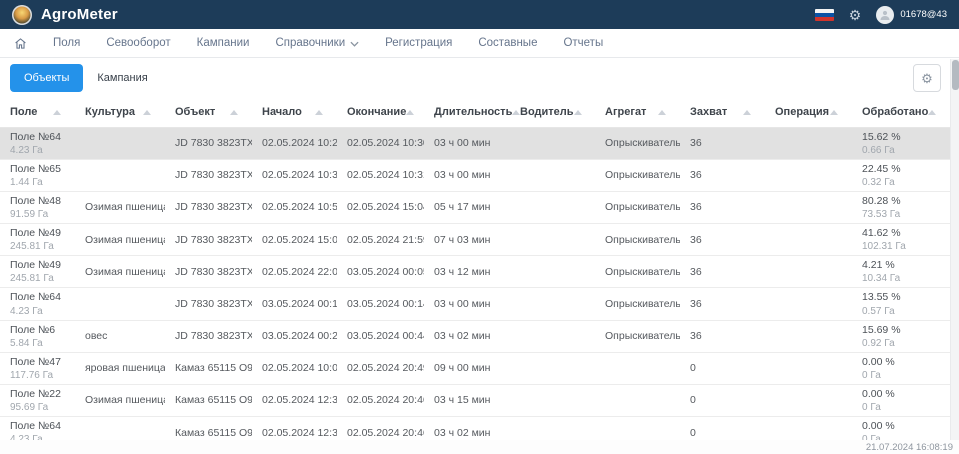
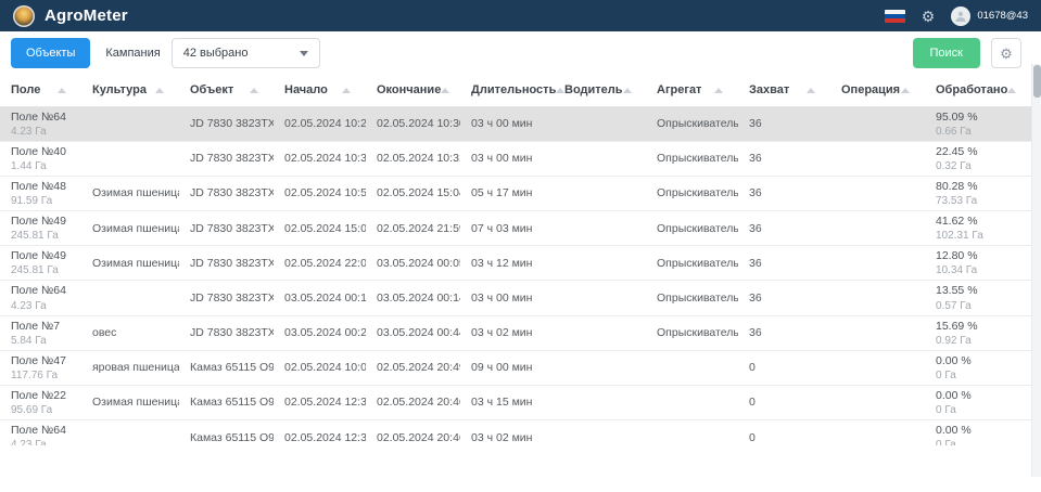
  AgroMeter
  ⚙
  01678@43
- Поля
- Севооборот
- Кампании
- Справочники
- Регистрация
- Составные
- Отчеты
  Объекты
  Кампания
+ 42 выбрано
+ Поиск
  ⚙
  Поле	Культура	Объект	Начало	Окончание	Длительность	Водитель	Агрегат	Захват	Операция	Обработано
- Поле №64 4.23 Га		JD 7830 3823TX	02.05.2024 10:2	02.05.2024 10:3	03 ч 00 мин		Опрыскиватель	36		15.62 % 0.66 Га
+ Поле №64 4.23 Га		JD 7830 3823TX	02.05.2024 10:2	02.05.2024 10:3	03 ч 00 мин		Опрыскиватель	36		95.09 % 0.66 Га
- Поле №65 1.44 Га		JD 7830 3823TX	02.05.2024 10:3	02.05.2024 10:3	03 ч 00 мин		Опрыскиватель	36		22.45 % 0.32 Га
+ Поле №40 1.44 Га		JD 7830 3823TX	02.05.2024 10:3	02.05.2024 10:3	03 ч 00 мин		Опрыскиватель	36		22.45 % 0.32 Га
  Поле №48 91.59 Га	Озимая пшениц	JD 7830 3823TX	02.05.2024 10:5	02.05.2024 15:0	05 ч 17 мин		Опрыскиватель	36		80.28 % 73.53 Га
  Поле №49 245.81 Га	Озимая пшениц	JD 7830 3823TX	02.05.2024 15:0	02.05.2024 21:5	07 ч 03 мин		Опрыскиватель	36		41.62 % 102.31 Га
- Поле №49 245.81 Га	Озимая пшениц	JD 7830 3823TX	02.05.2024 22:0	03.05.2024 00:0	03 ч 12 мин		Опрыскиватель	36		4.21 % 10.34 Га
+ Поле №49 245.81 Га	Озимая пшениц	JD 7830 3823TX	02.05.2024 22:0	03.05.2024 00:0	03 ч 12 мин		Опрыскиватель	36		12.80 % 10.34 Га
  Поле №64 4.23 Га		JD 7830 3823TX	03.05.2024 00:1	03.05.2024 00:1	03 ч 00 мин		Опрыскиватель	36		13.55 % 0.57 Га
- Поле №6 5.84 Га	овес	JD 7830 3823TX	03.05.2024 00:2	03.05.2024 00:4	03 ч 02 мин		Опрыскиватель	36		15.69 % 0.92 Га
+ Поле №7 5.84 Га	овес	JD 7830 3823TX	03.05.2024 00:2	03.05.2024 00:4	03 ч 02 мин		Опрыскиватель	36		15.69 % 0.92 Га
  Поле №47 117.76 Га	яровая пшеница	Камаз 65115 О9	02.05.2024 10:0	02.05.2024 20:4	09 ч 00 мин			0		0.00 % 0 Га
  Поле №22 95.69 Га	Озимая пшениц	Камаз 65115 О9	02.05.2024 12:3	02.05.2024 20:4	03 ч 15 мин			0		0.00 % 0 Га
  Поле №64 4.23 Га		Камаз 65115 О9	02.05.2024 12:3	02.05.2024 20:4	03 ч 02 мин			0		0.00 % 0 Га
- 21.07.2024 16:08:19
